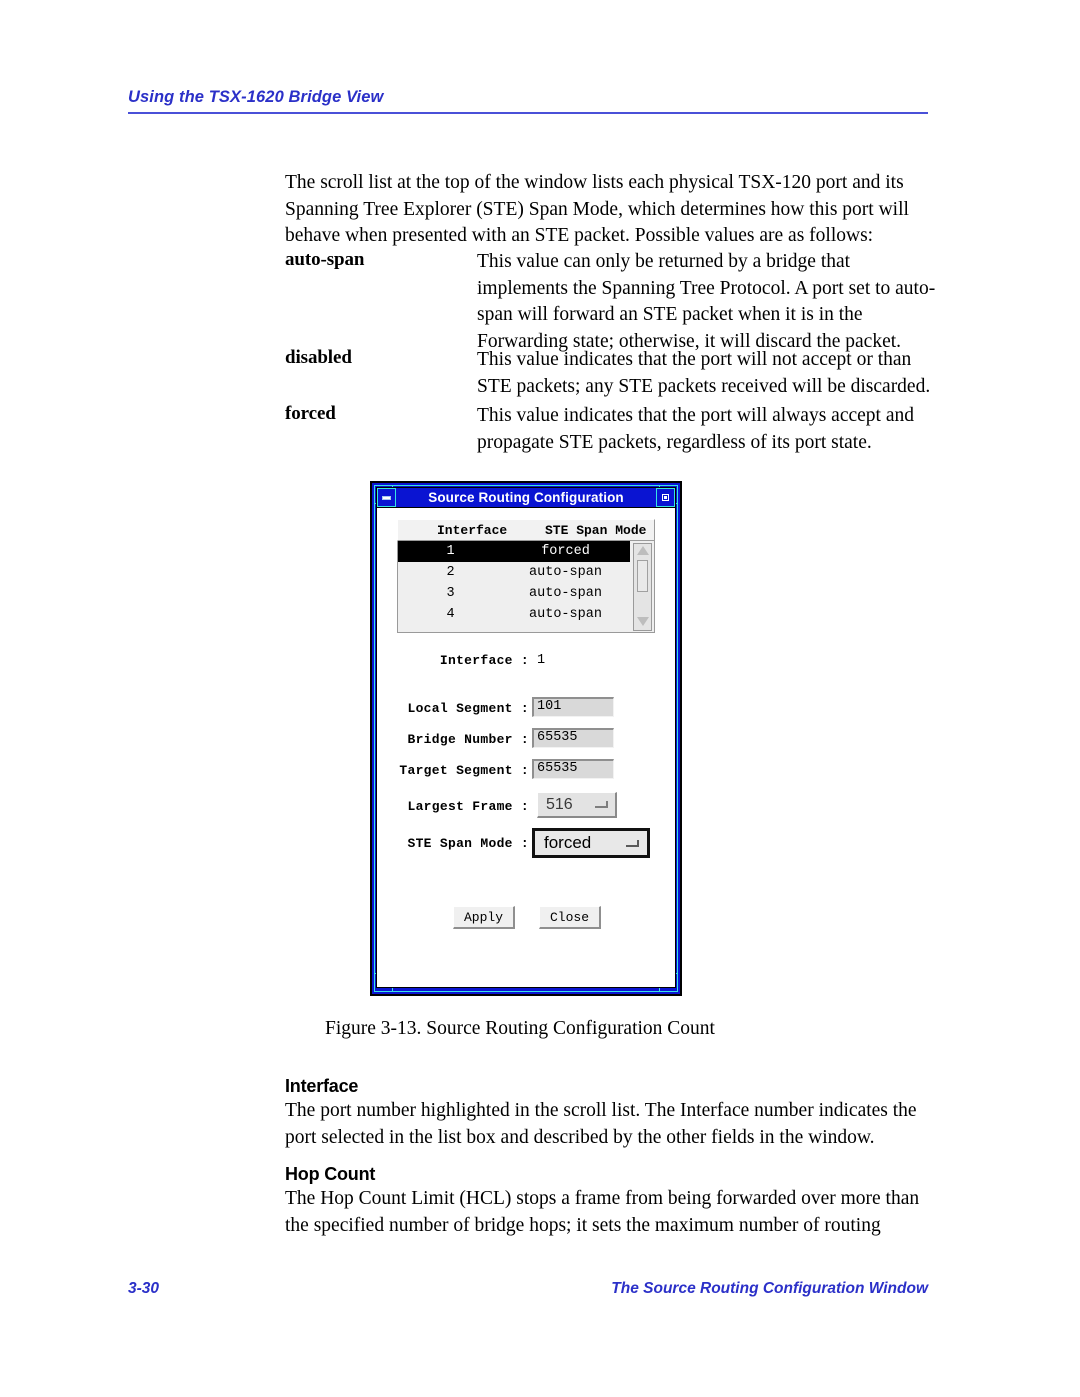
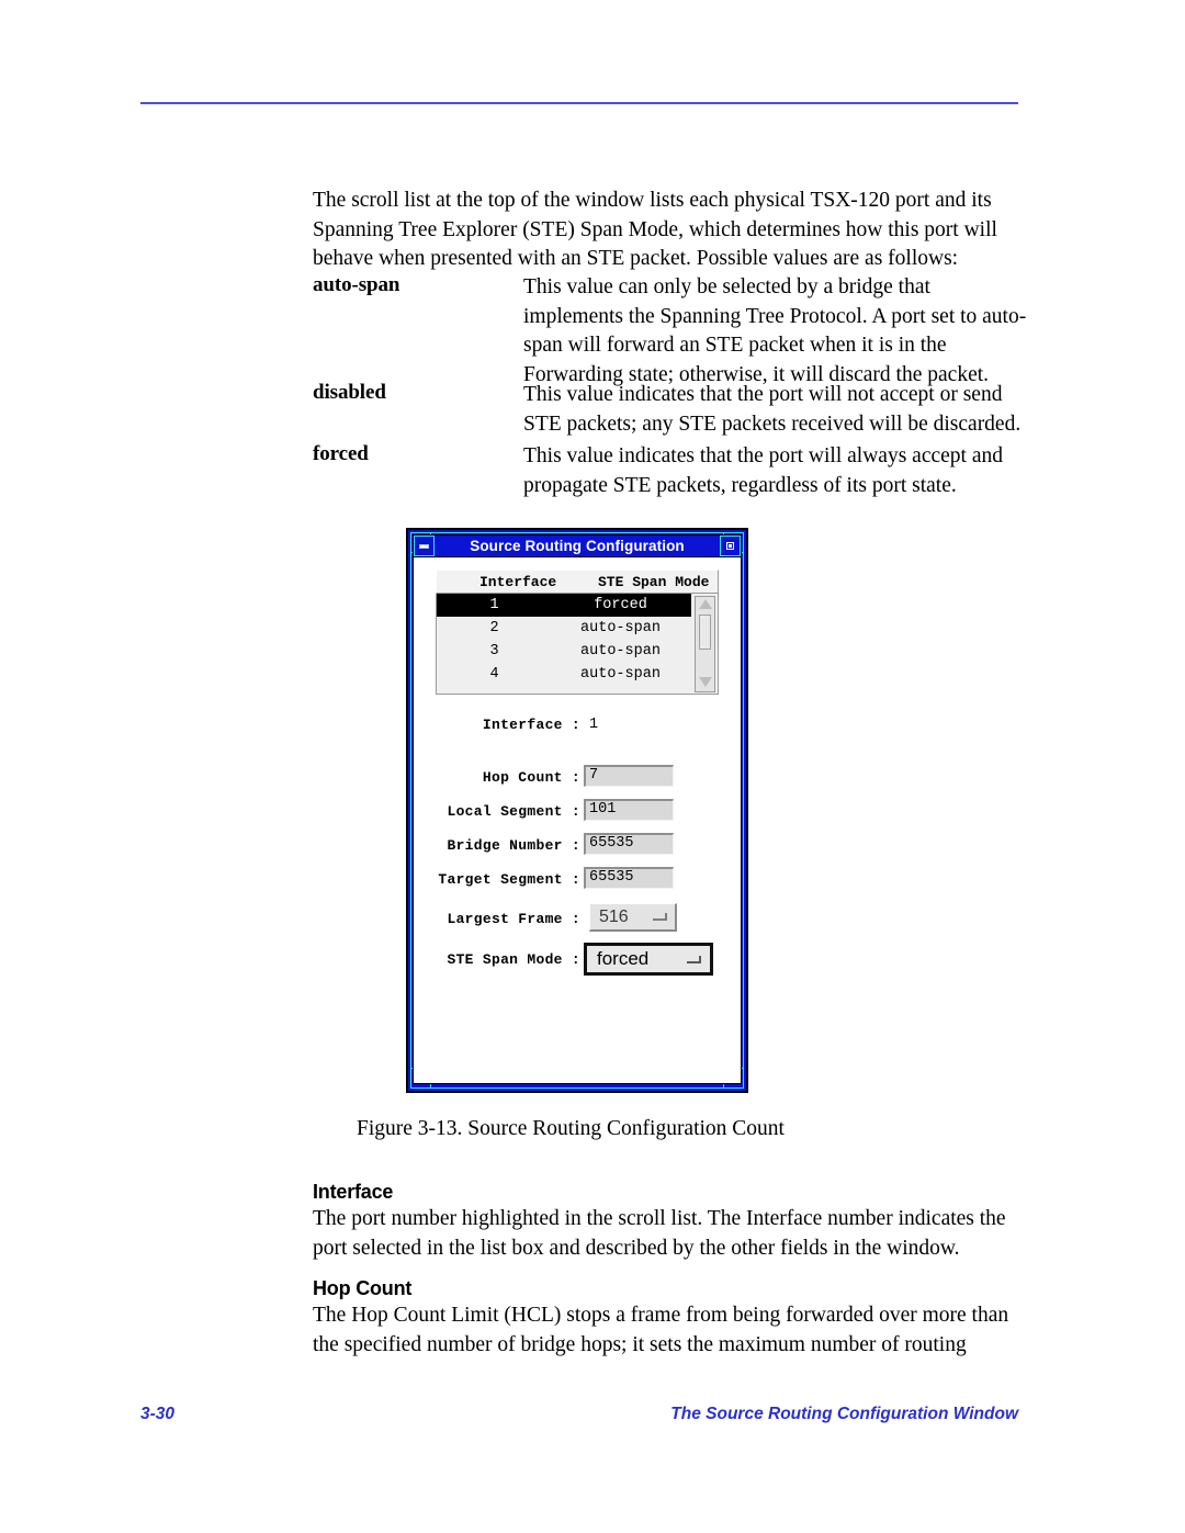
- Using the TSX-1620 Bridge View
  The scroll list at the top of the window lists each physical TSX-120 port and its Spanning Tree Explorer (STE) Span Mode, which determines how this port will behave when presented with an STE packet. Possible values are as follows:
  auto-span
- This value can only be returned by a bridge that implements the Spanning Tree Protocol. A port set to auto-span will forward an STE packet when it is in the Forwarding state; otherwise, it will discard the packet.
+ This value can only be selected by a bridge that implements the Spanning Tree Protocol. A port set to auto-span will forward an STE packet when it is in the Forwarding state; otherwise, it will discard the packet.
  disabled
- This value indicates that the port will not accept or than STE packets; any STE packets received will be discarded.
+ This value indicates that the port will not accept or send STE packets; any STE packets received will be discarded.
  forced
  This value indicates that the port will always accept and propagate STE packets, regardless of its port state.
  Source Routing Configuration
  Interface
  STE Span Mode
  1
  forced
  2
  auto-span
  3
  auto-span
  4
  auto-span
  Interface :
  1
+ Hop Count :
+ 7
  Local Segment :
  101
  Bridge Number :
  65535
  Target Segment :
  65535
  Largest Frame :
  516
  STE Span Mode :
  forced
- Apply
- Close
  Figure 3-13. Source Routing Configuration Count
  Interface
  The port number highlighted in the scroll list. The Interface number indicates the port selected in the list box and described by the other fields in the window.
  Hop Count
  The Hop Count Limit (HCL) stops a frame from being forwarded over more than the specified number of bridge hops; it sets the maximum number of routing
  3-30
  The Source Routing Configuration Window
